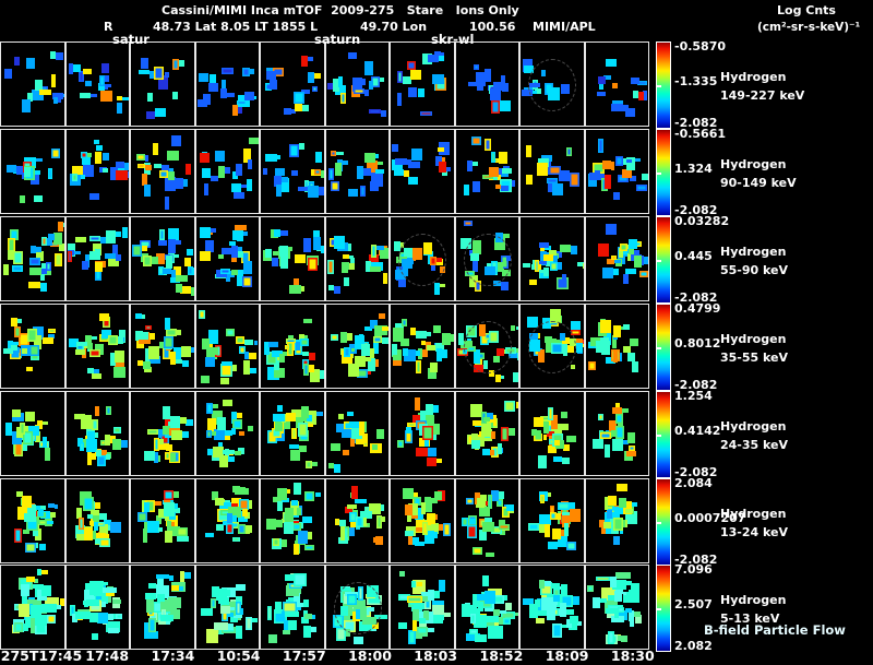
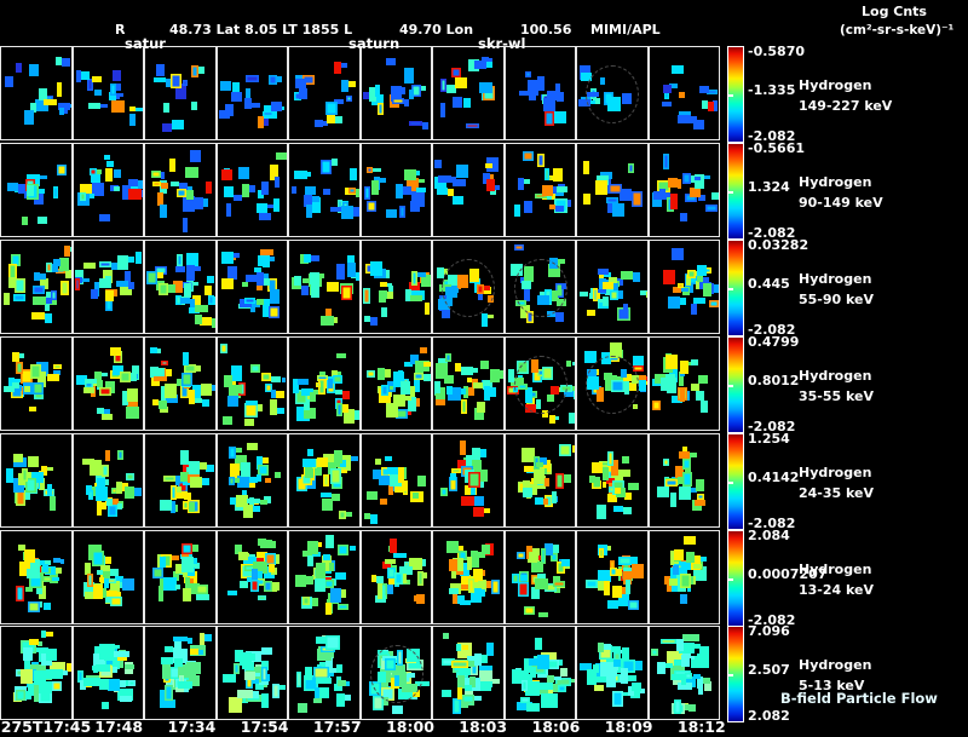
- Cassini/MIMI Inca mTOF 2009-275 Stare Ions Only
  Log Cnts
  (cm²-sr-s-keV)⁻¹
  B-field Particle Flow
  R
  48.73 Lat 8.05 LT 1855 L
  49.70 Lon
  100.56
  MIMI/APL
  satur
  saturn
  skr-wl
  -0.5870
  -1.335
  -2.082
  Hydrogen
  149-227 keV
  -0.5661
  1.324
  -2.082
  Hydrogen
  90-149 keV
  0.03282
  0.445
  -2.082
  Hydrogen
  55-90 keV
  0.4799
  0.8012
  -2.082
  Hydrogen
  35-55 keV
  1.254
  0.4142
  -2.082
  Hydrogen
  24-35 keV
  2.084
  0.0007207
  -2.082
  Hydrogen
  13-24 keV
  7.096
  2.507
  2.082
  Hydrogen
  5-13 keV
  275T17:45
  17:48
  17:34
- 10:54
+ 17:54
  17:57
  18:00
  18:03
- 18:52
+ 18:06
  18:09
- 18:30
+ 18:12
